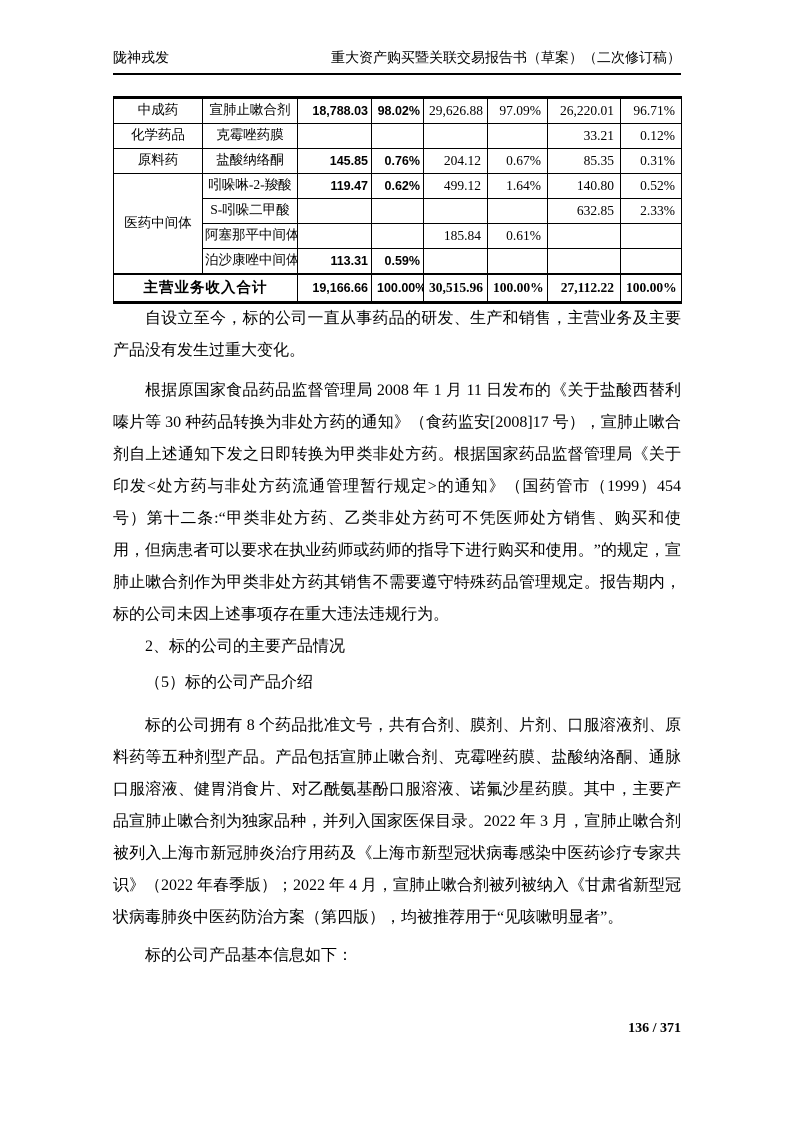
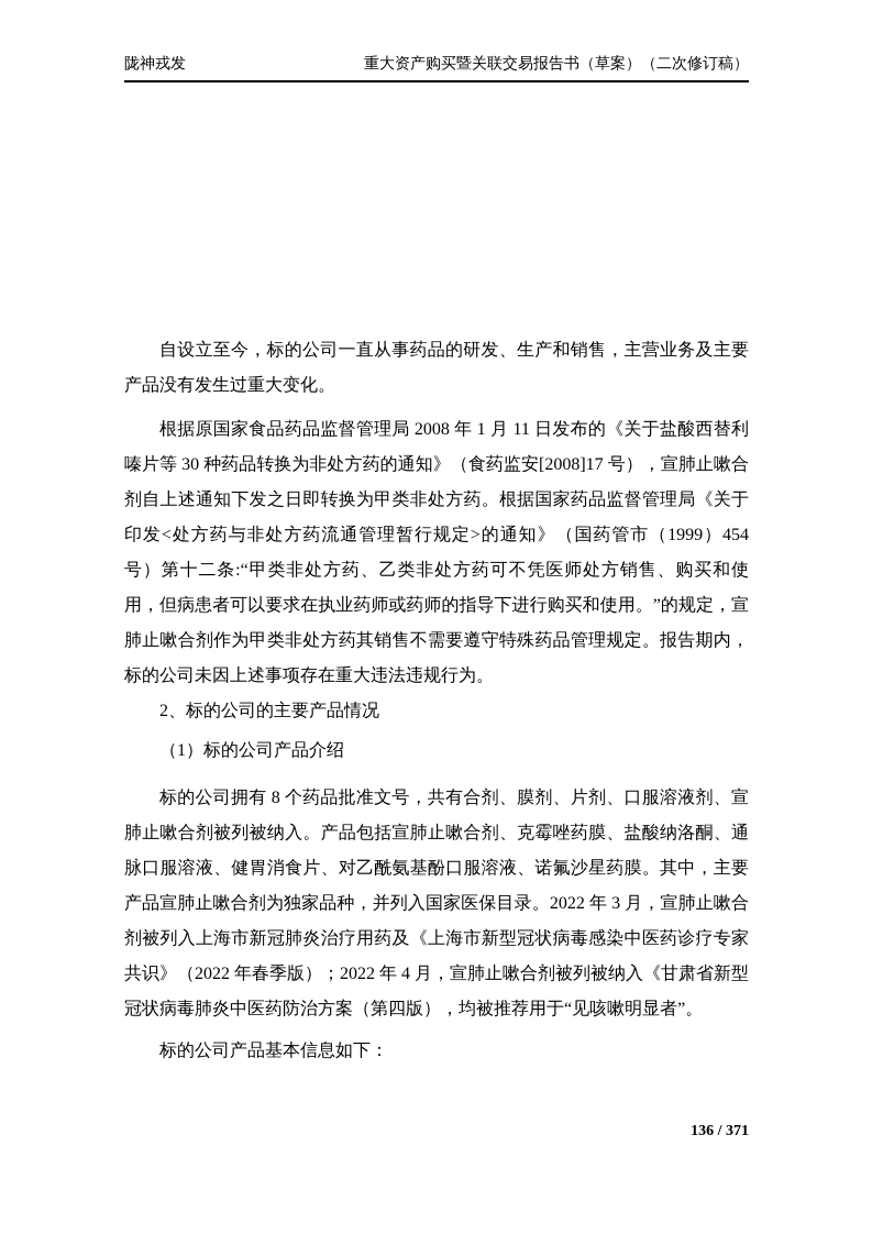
  陇神戎发
  重大资产购买暨关联交易报告书（草案）（二次修订稿）
- 中成药	宣肺止嗽合剂	18,788.03	98.02%	29,626.88	97.09%	26,220.01	96.71%
- 化学药品	克霉唑药膜					33.21	0.12%
- 原料药	盐酸纳络酮	145.85	0.76%	204.12	0.67%	85.35	0.31%
- 医药中间体	吲哚啉-2-羧酸	119.47	0.62%	499.12	1.64%	140.80	0.52%
- S-吲哚二甲酸					632.85	2.33%
- 阿塞那平中间体			185.84	0.61%
- 泊沙康唑中间体	113.31	0.59%
- 主营业务收入合计	19,166.66	100.00%	30,515.96	100.00%	27,112.22	100.00%
  自设立至今，标的公司一直从事药品的研发、生产和销售，主营业务及主要产品没有发生过重大变化。
  根据原国家食品药品监督管理局 2008 年 1 月 11 日发布的《关于盐酸西替利嗪片等 30 种药品转换为非处方药的通知》（食药监安[2008]17 号），宣肺止嗽合剂自上述通知下发之日即转换为甲类非处方药。根据国家药品监督管理局《关于印发<处方药与非处方药流通管理暂行规定>的通知》（国药管市（1999）454 号）第十二条:“甲类非处方药、乙类非处方药可不凭医师处方销售、购买和使用，但病患者可以要求在执业药师或药师的指导下进行购买和使用。”的规定，宣肺止嗽合剂作为甲类非处方药其销售不需要遵守特殊药品管理规定。报告期内，标的公司未因上述事项存在重大违法违规行为。
  2、标的公司的主要产品情况
- （5）标的公司产品介绍
+ （1）标的公司产品介绍
- 标的公司拥有 8 个药品批准文号，共有合剂、膜剂、片剂、口服溶液剂、原料药等五种剂型产品。产品包括宣肺止嗽合剂、克霉唑药膜、盐酸纳洛酮、通脉口服溶液、健胃消食片、对乙酰氨基酚口服溶液、诺氟沙星药膜。其中，主要产品宣肺止嗽合剂为独家品种，并列入国家医保目录。2022 年 3 月，宣肺止嗽合剂被列入上海市新冠肺炎治疗用药及《上海市新型冠状病毒感染中医药诊疗专家共识》（2022 年春季版）；2022 年 4 月，宣肺止嗽合剂被列被纳入《甘肃省新型冠状病毒肺炎中医药防治方案（第四版），均被推荐用于“见咳嗽明显者”。
+ 标的公司拥有 8 个药品批准文号，共有合剂、膜剂、片剂、口服溶液剂、宣肺止嗽合剂被列被纳入。产品包括宣肺止嗽合剂、克霉唑药膜、盐酸纳洛酮、通脉口服溶液、健胃消食片、对乙酰氨基酚口服溶液、诺氟沙星药膜。其中，主要产品宣肺止嗽合剂为独家品种，并列入国家医保目录。2022 年 3 月，宣肺止嗽合剂被列入上海市新冠肺炎治疗用药及《上海市新型冠状病毒感染中医药诊疗专家共识》（2022 年春季版）；2022 年 4 月，宣肺止嗽合剂被列被纳入《甘肃省新型冠状病毒肺炎中医药防治方案（第四版），均被推荐用于“见咳嗽明显者”。
  标的公司产品基本信息如下：
  136 / 371
